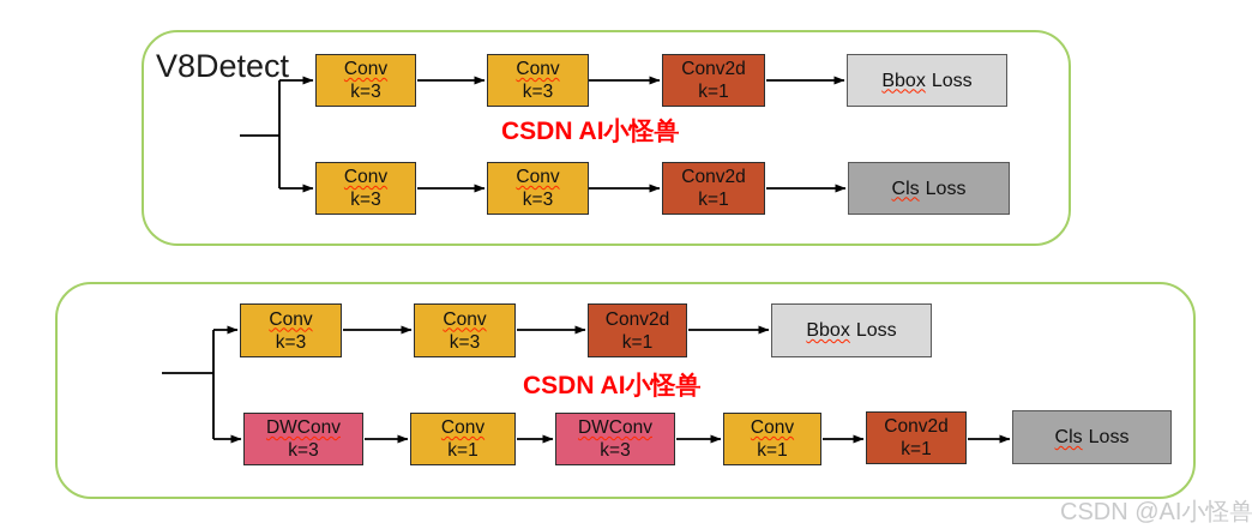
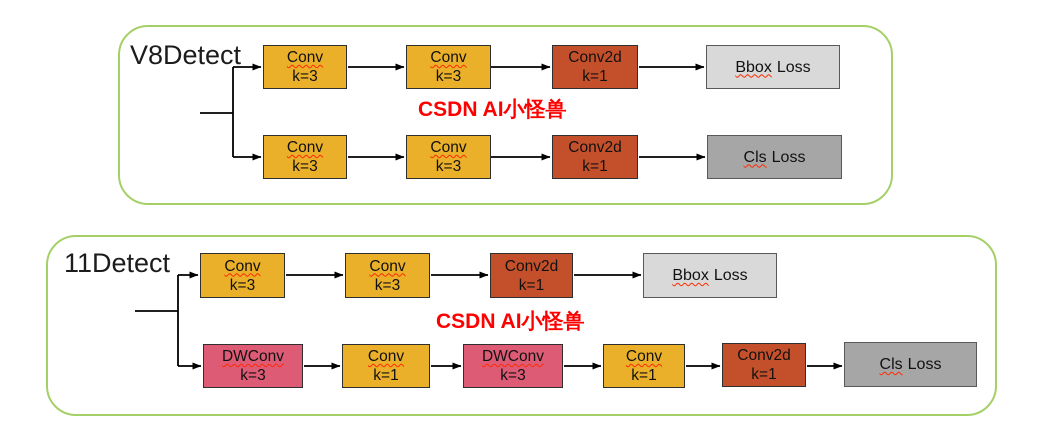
  V8Detect
  CSDN AI小怪兽
  Conv
  k=3
  Conv
  k=3
  Conv2d
  k=1
  Bbox
  Loss
  Conv
  k=3
  Conv
  k=3
  Conv2d
  k=1
  Cls
  Loss
+ 11Detect
  CSDN AI小怪兽
  Conv
  k=3
  Conv
  k=3
  Conv2d
  k=1
  Bbox
  Loss
  DWConv
  k=3
  Conv
  k=1
  DWConv
  k=3
  Conv
  k=1
  Conv2d
  k=1
  Cls
  Loss
- CSDN @AI小怪兽
